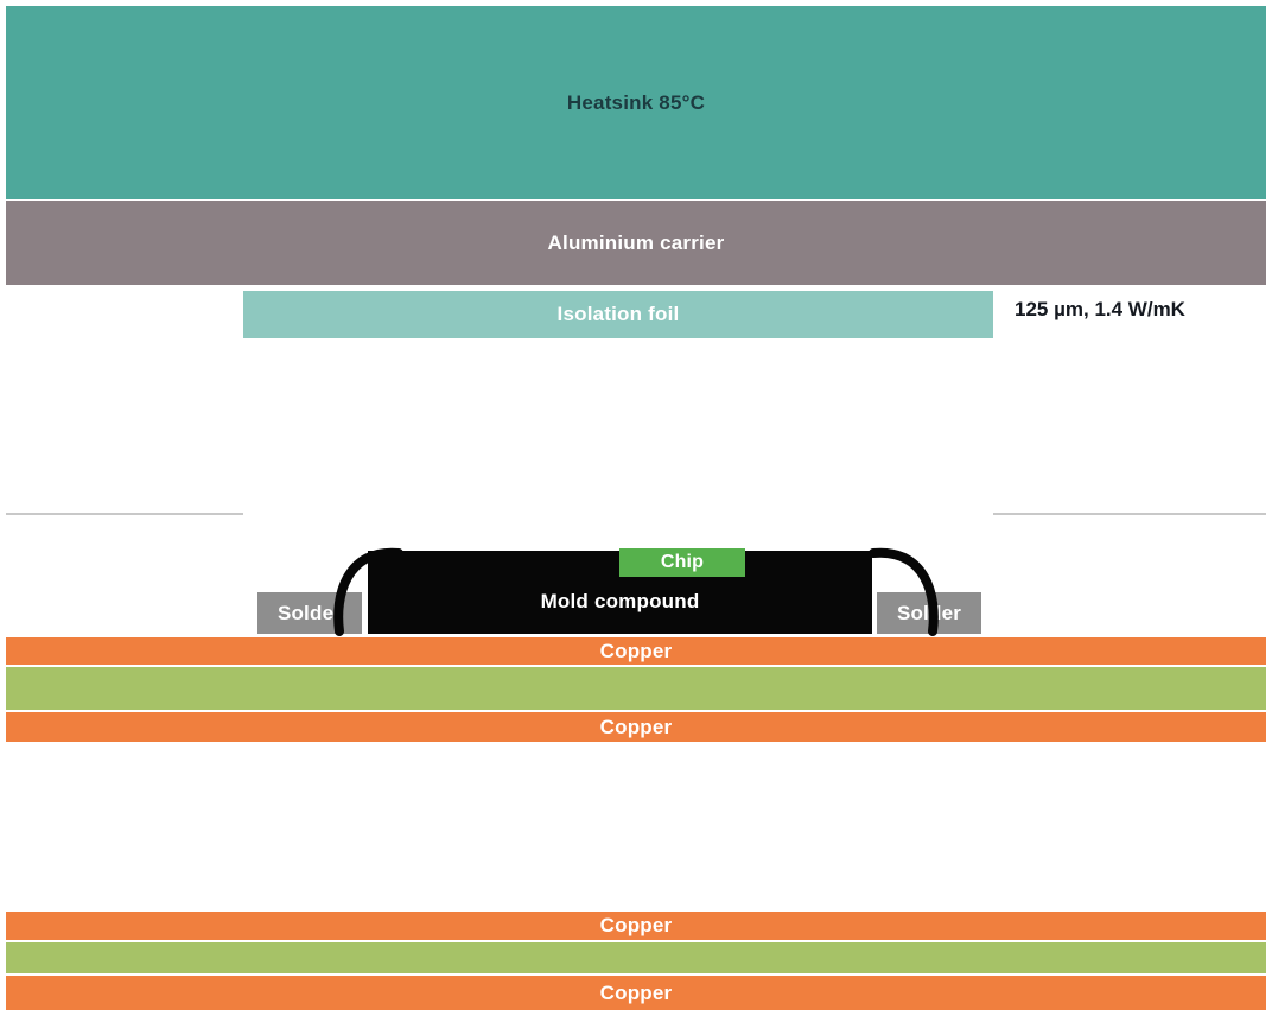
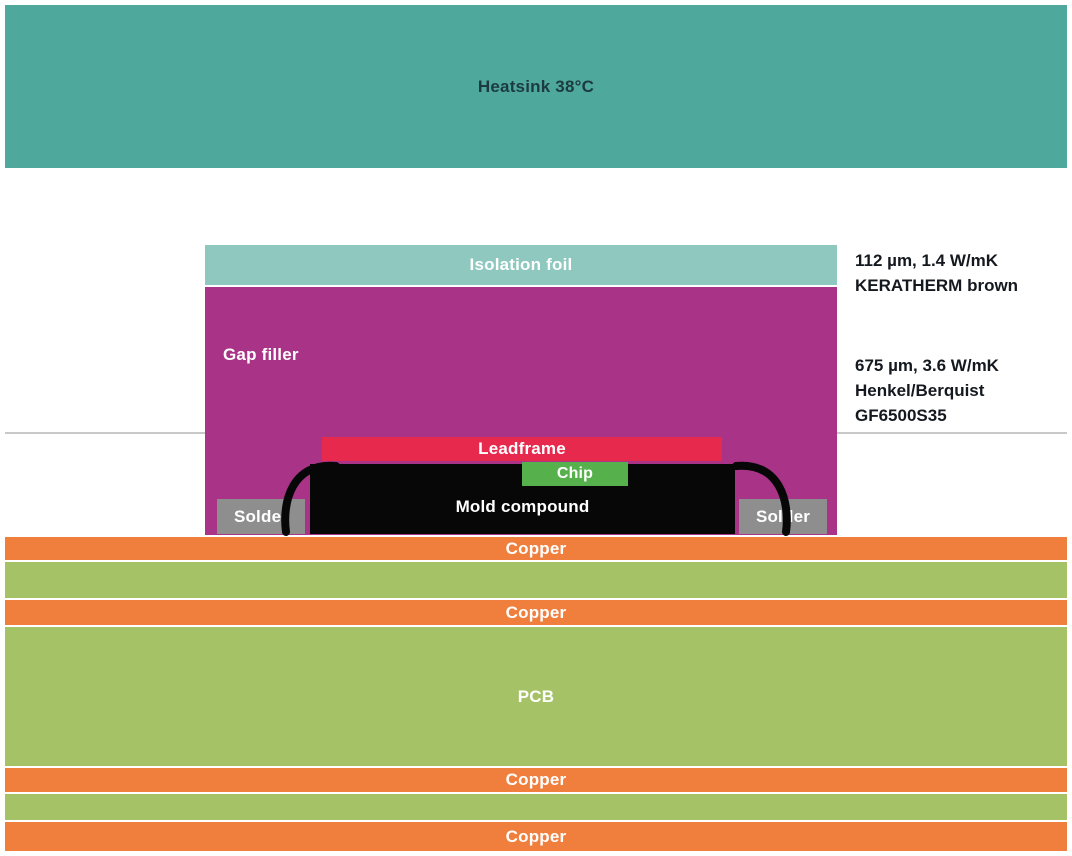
- Heatsink 85°C
+ Heatsink 38°C
- Aluminium carrier
  Isolation foil
+ Gap filler
+ Leadframe
  Mold compound
  Chip
  Solde
  Soler
  Copper
  Copper
+ PCB
  Copper
  Copper
- 125 µm, 1.4 W/mK
+ 112 µm, 1.4 W/mK
+ KERATHERM brown
+ 675 µm, 3.6 W/mK
+ Henkel/Berquist
+ GF6500S35
